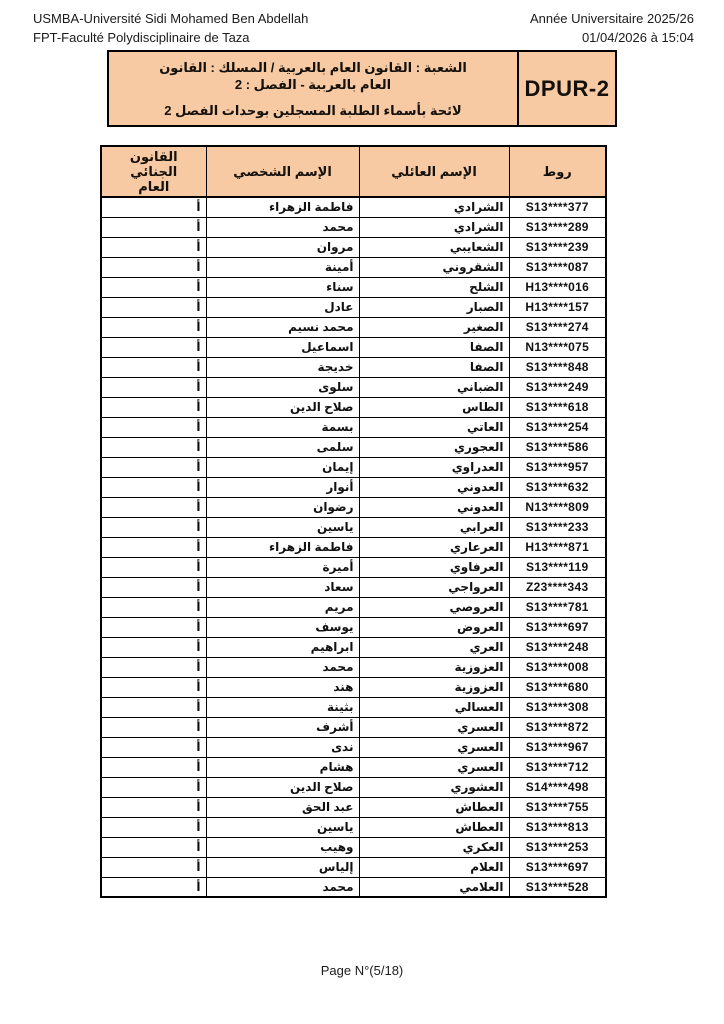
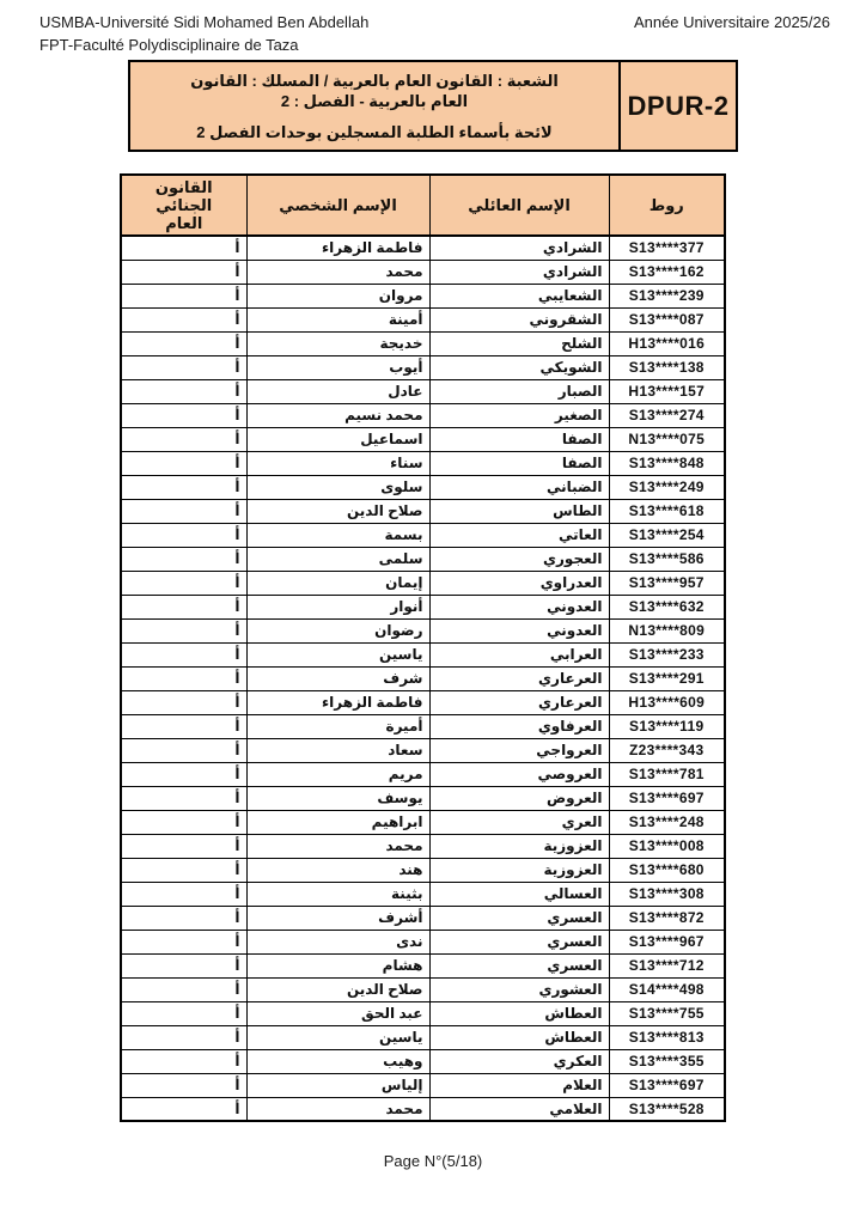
  USMBA-Université Sidi Mohamed Ben Abdellah
  FPT-Faculté Polydisciplinaire de Taza
  Année Universitaire 2025/26
- 01/04/2026 à 15:04
  الشعبة : القانون العام بالعربية / المسلك : القانون
  العام بالعربية - الفصل : 2
  لائحة بأسماء الطلبة المسجلين بوحدات الفصل 2
  DPUR-2
  القانون الجنائي العام	الإسم الشخصي	الإسم العائلي	روط
  أ	فاطمة الزهراء	الشرادي	S13****377
- أ	محمد	الشرادي	S13****289
+ أ	محمد	الشرادي	S13****162
  أ	مروان	الشعايبي	S13****239
  أ	أمينة	الشقروني	S13****087
- أ	سناء	الشلح	H13****016
+ أ	خديجة	الشلح	H13****016
+ أ	أيوب	الشويكي	S13****138
  أ	عادل	الصبار	H13****157
  أ	محمد نسيم	الصغير	S13****274
  أ	اسماعيل	الصفا	N13****075
- أ	خديجة	الصفا	S13****848
+ أ	سناء	الصفا	S13****848
  أ	سلوى	الضباني	S13****249
  أ	صلاح الدين	الطاس	S13****618
  أ	بسمة	العاتي	S13****254
  أ	سلمى	العجوري	S13****586
  أ	إيمان	العدراوي	S13****957
  أ	أنوار	العدوني	S13****632
  أ	رضوان	العدوني	N13****809
  أ	ياسين	العرابي	S13****233
+ أ	شرف	العرعاري	S13****291
- أ	فاطمة الزهراء	العرعاري	H13****871
+ أ	فاطمة الزهراء	العرعاري	H13****609
  أ	أميرة	العرفاوي	S13****119
  أ	سعاد	العرواجي	Z23****343
  أ	مريم	العروصي	S13****781
  أ	يوسف	العروض	S13****697
  أ	ابراهيم	العري	S13****248
  أ	محمد	العزوزية	S13****008
  أ	هند	العزوزية	S13****680
  أ	بثينة	العسالي	S13****308
  أ	أشرف	العسري	S13****872
  أ	ندى	العسري	S13****967
  أ	هشام	العسري	S13****712
  أ	صلاح الدين	العشوري	S14****498
  أ	عبد الحق	العطاش	S13****755
  أ	ياسين	العطاش	S13****813
- أ	وهيب	العكري	S13****253
+ أ	وهيب	العكري	S13****355
  أ	إلياس	العلام	S13****697
  أ	محمد	العلامي	S13****528
  Page N°(5/18)
